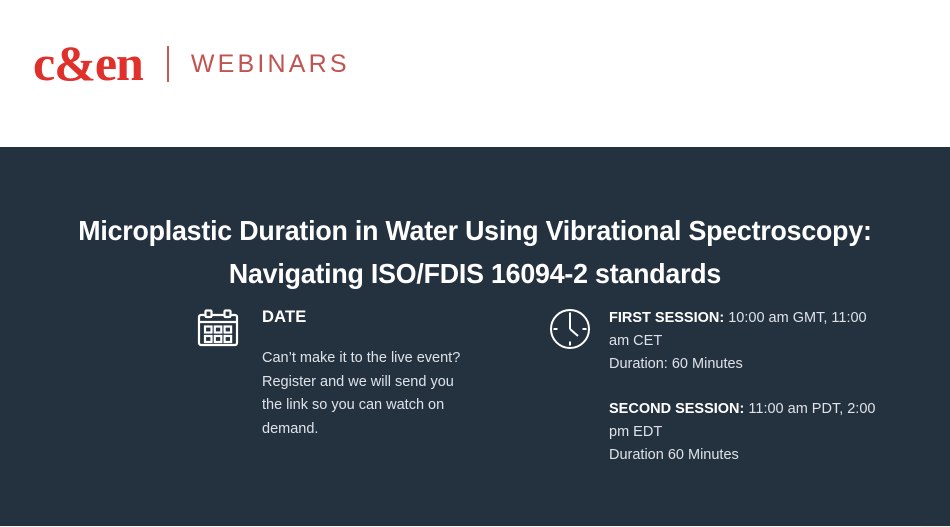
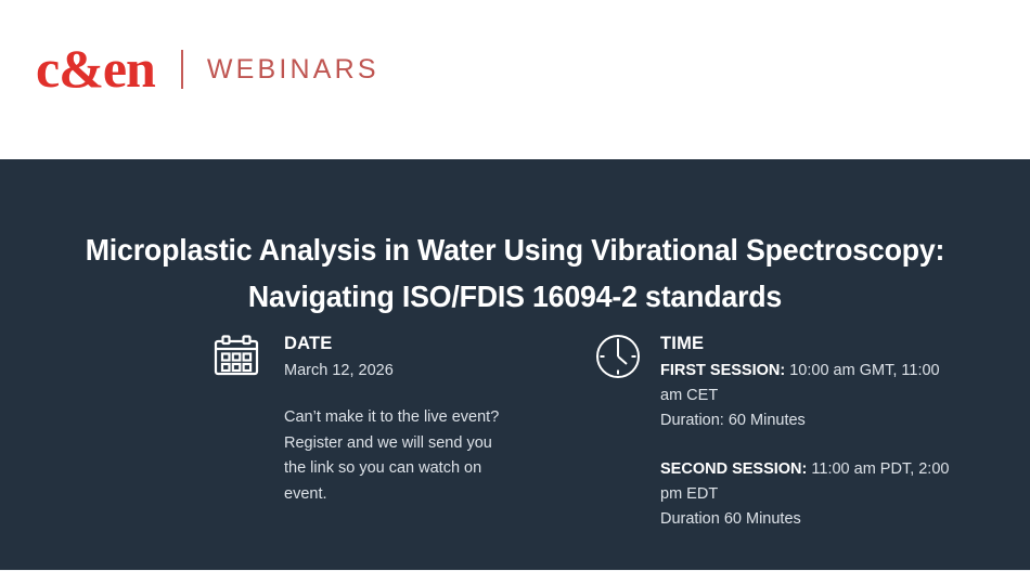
  c&en
  WEBINARS
- Microplastic Duration in Water Using Vibrational Spectroscopy:
+ Microplastic Analysis in Water Using Vibrational Spectroscopy:
  Navigating ISO/FDIS 16094-2 standards
  DATE
+ March 12, 2026
- Can’t make it to the live event? Register and we will send you the link so you can watch on demand.
+ Can’t make it to the live event? Register and we will send you the link so you can watch on event.
+ TIME
  FIRST SESSION: 10:00 am GMT, 11:00 am CET
  Duration: 60 Minutes
  SECOND SESSION: 11:00 am PDT, 2:00 pm EDT
  Duration 60 Minutes
